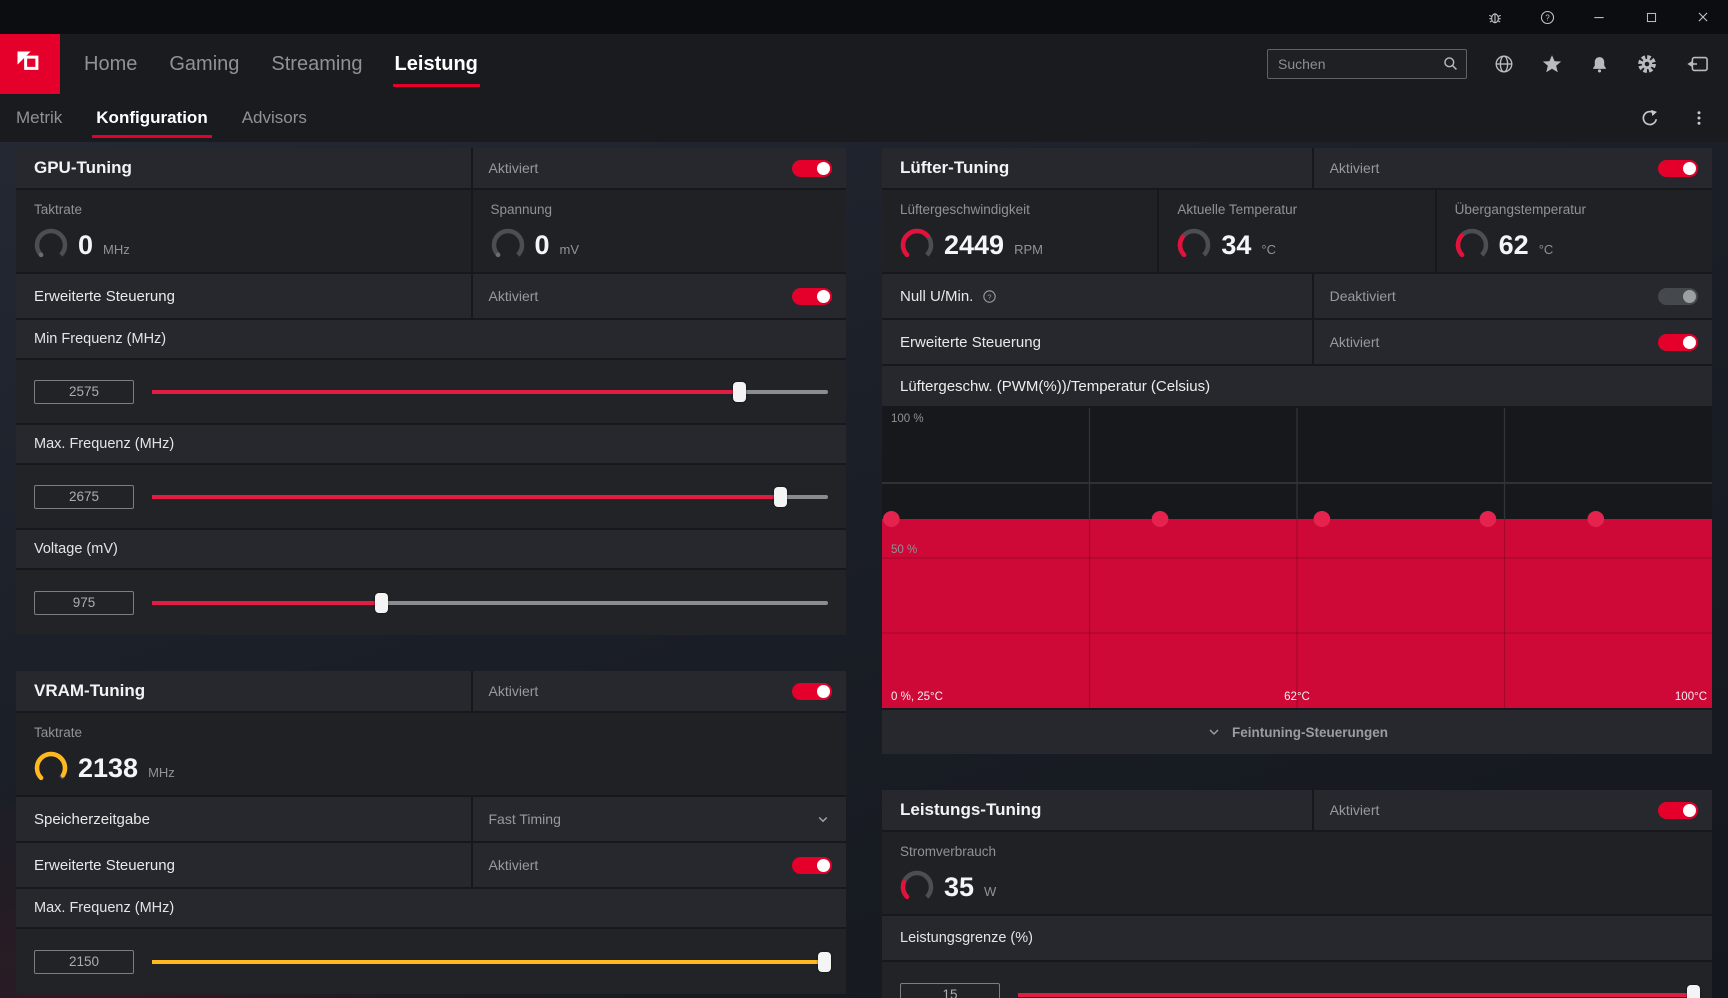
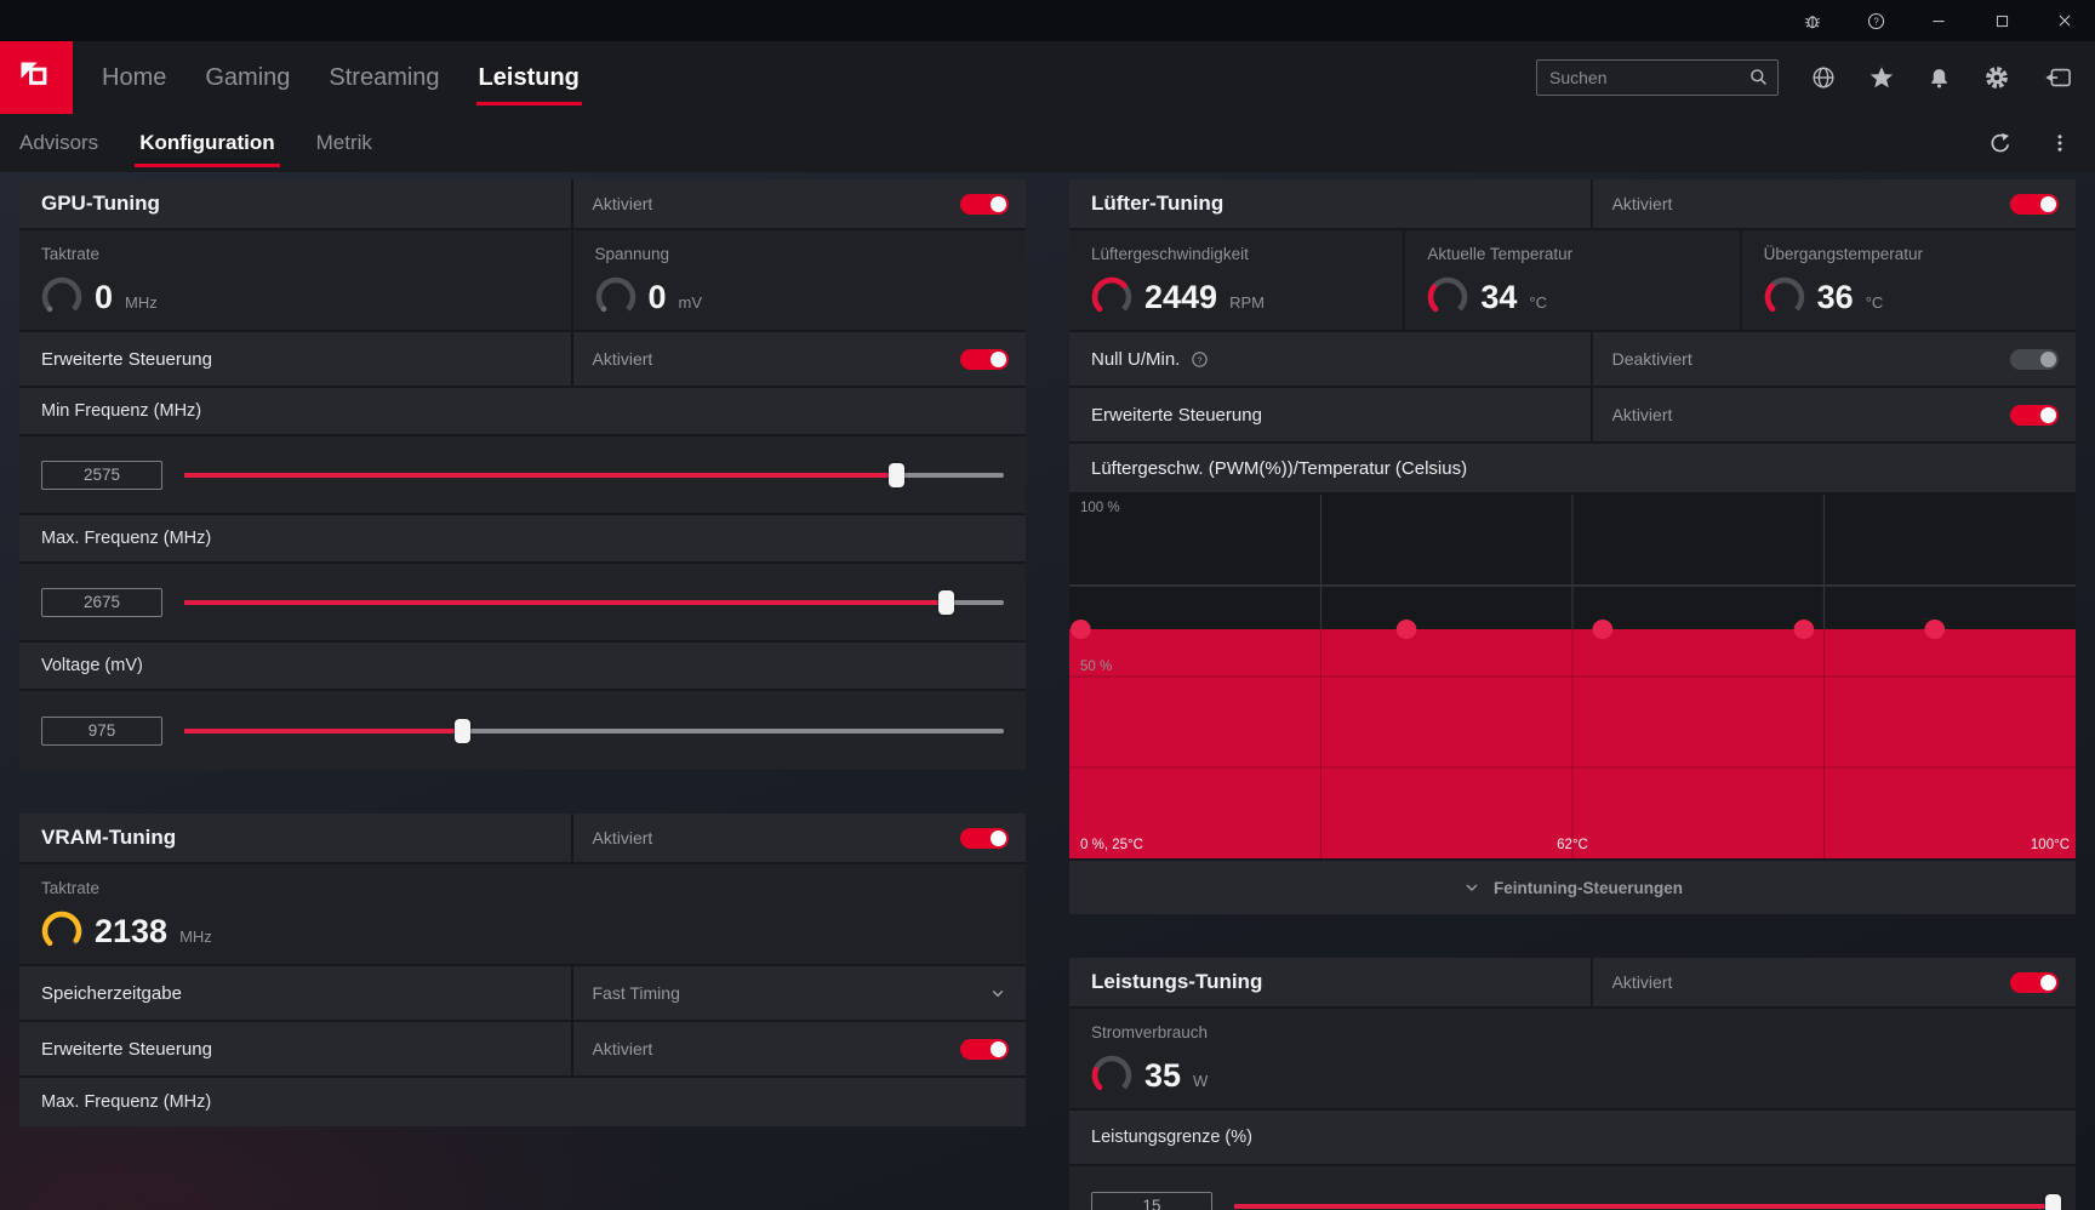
  ?
  Home
  Gaming
  Streaming
  Leistung
  Suchen
- Metrik
+ Advisors
  Konfiguration
- Advisors
+ Metrik
  GPU-Tuning
  Aktiviert
  Taktrate
  0
  MHz
  Spannung
  0
  mV
  Erweiterte Steuerung
  Aktiviert
  Min Frequenz (MHz)
  2575
  Max. Frequenz (MHz)
  2675
  Voltage (mV)
  975
  VRAM-Tuning
  Aktiviert
  Taktrate
  2138
  MHz
  Speicherzeitgabe
  Fast Timing
  Erweiterte Steuerung
  Aktiviert
  Max. Frequenz (MHz)
- 2150
  Lüfter-Tuning
  Aktiviert
  Lüftergeschwindigkeit
  2449
  RPM
  Aktuelle Temperatur
  34
  °C
  Übergangstemperatur
- 62
+ 36
  °C
  Null U/Min.
  ?
  Deaktiviert
  Erweiterte Steuerung
  Aktiviert
  Lüftergeschw. (PWM(%))/Temperatur (Celsius)
  100 %
  50 %
  0 %, 25°C
  62°C
  100°C
  Feintuning-Steuerungen
  Leistungs-Tuning
  Aktiviert
  Stromverbrauch
  35
  W
  Leistungsgrenze (%)
  15
